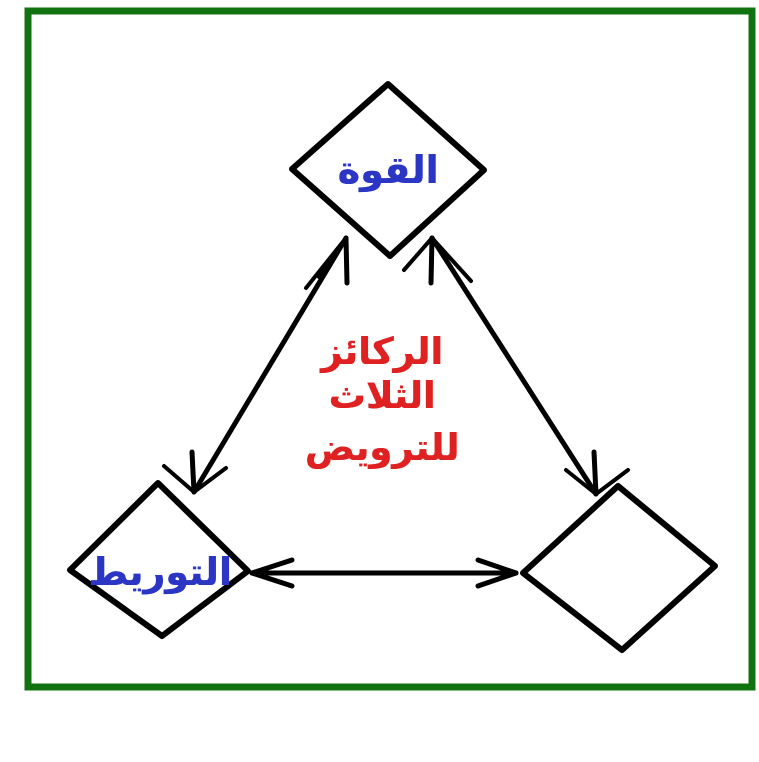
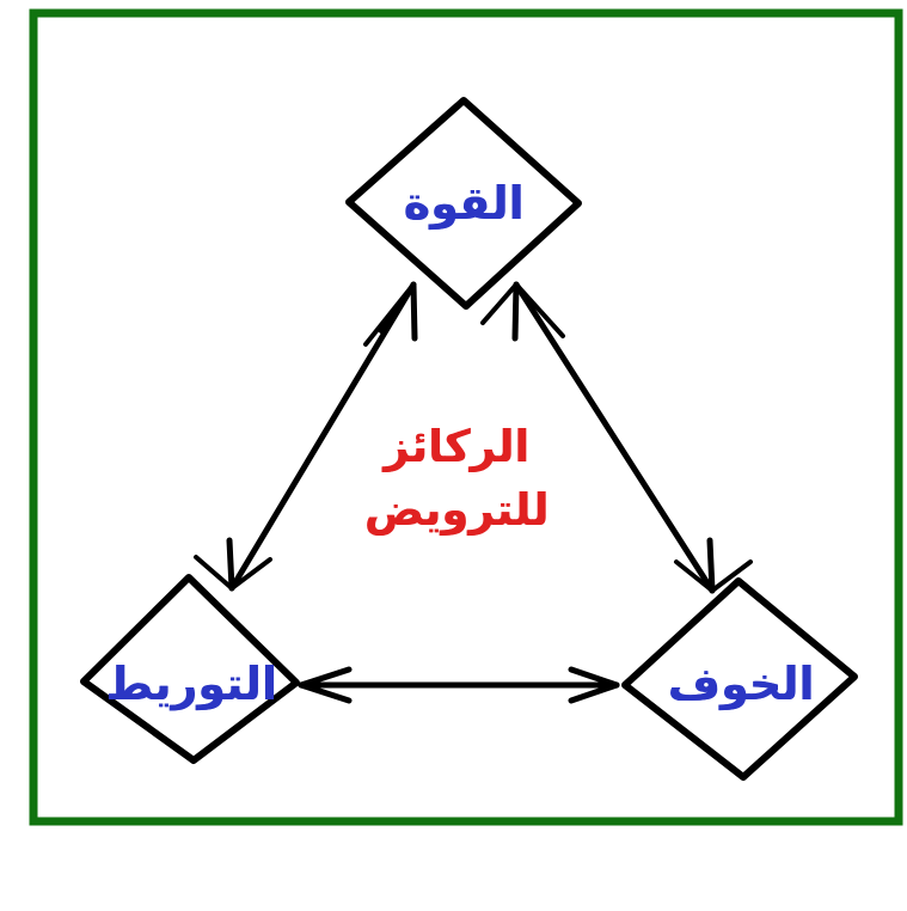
  القوة
  التوريط
+ الخوف
  الركائز
- الثلاث
  للترويض
